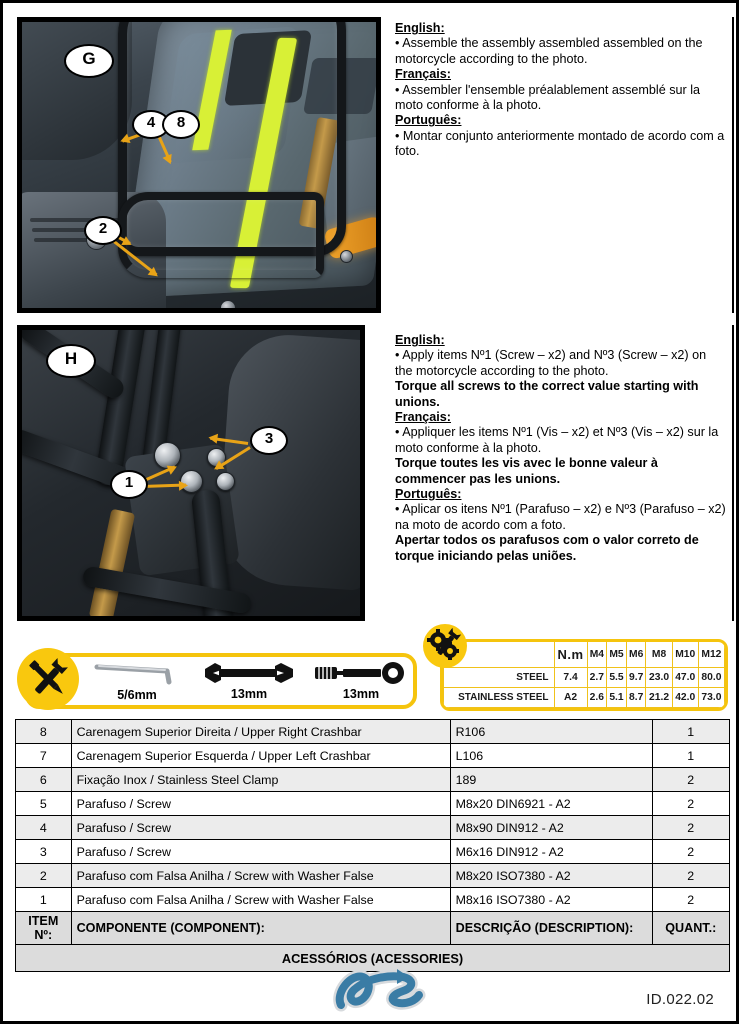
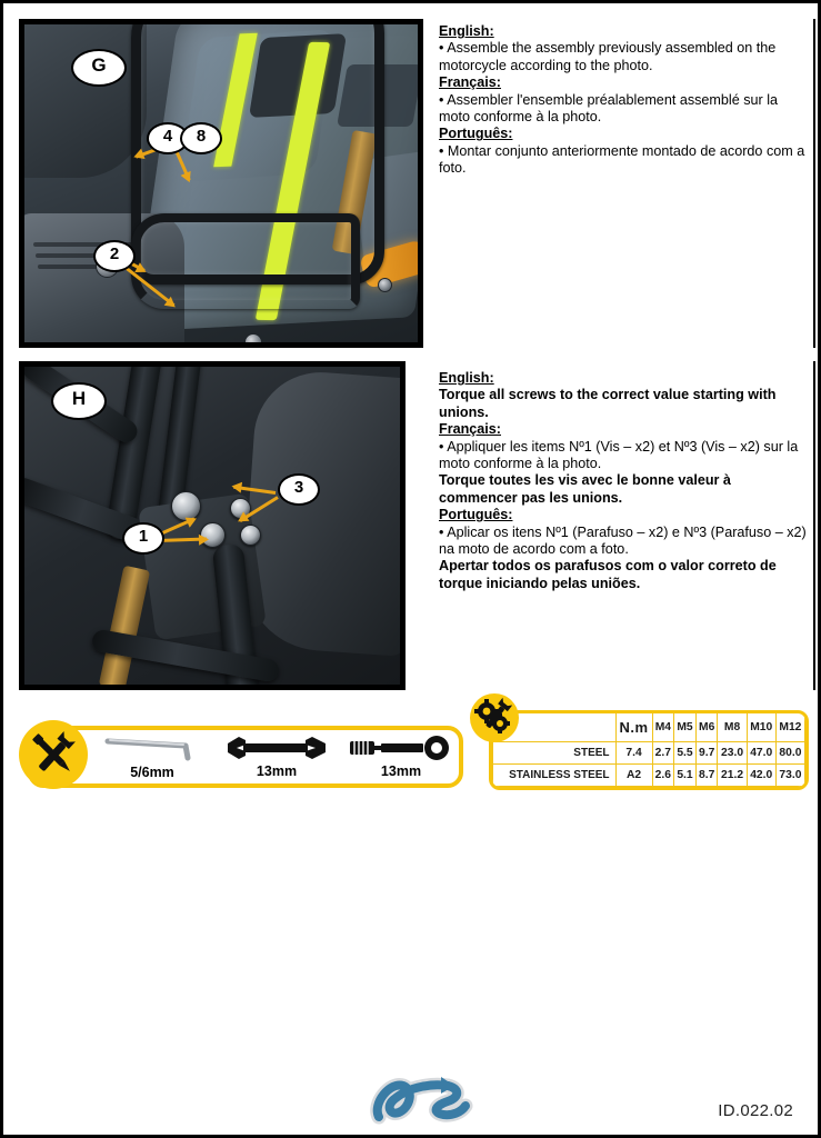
  G
  4
  8
  2
  English:
- • Assemble the assembly assembled assembled on the motorcycle according to the photo.
+ • Assemble the assembly previously assembled on the motorcycle according to the photo.
  Français:
  • Assembler l'ensemble préalablement assemblé sur la moto conforme à la photo.
  Português:
  • Montar conjunto anteriormente montado de acordo com a foto.
  H
  1
  3
  English:
- • Apply items Nº1 (Screw – x2) and Nº3 (Screw – x2) on the motorcycle according to the photo.
  Torque all screws to the correct value starting with unions.
  Français:
  • Appliquer les items Nº1 (Vis – x2) et Nº3 (Vis – x2) sur la moto conforme à la photo.
  Torque toutes les vis avec le bonne valeur à commencer pas les unions.
  Português:
  • Aplicar os itens Nº1 (Parafuso – x2) e Nº3 (Parafuso – x2) na moto de acordo com a foto.
  Apertar todos os parafusos com o valor correto de torque iniciando pelas uniões.
  5/6mm
  13mm
  13mm
  	N.m	M4	M5	M6	M8	M10	M12
  STEEL	7.4	2.7	5.5	9.7	23.0	47.0	80.0
  STAINLESS STEEL	A2	2.6	5.1	8.7	21.2	42.0	73.0
- 8	Carenagem Superior Direita / Upper Right Crashbar	R106	1
- 7	Carenagem Superior Esquerda / Upper Left Crashbar	L106	1
- 6	Fixação Inox / Stainless Steel Clamp	189	2
- 5	Parafuso / Screw	M8x20 DIN6921 - A2	2
- 4	Parafuso / Screw	M8x90 DIN912 - A2	2
- 3	Parafuso / Screw	M6x16 DIN912 - A2	2
- 2	Parafuso com Falsa Anilha / Screw with Washer False	M8x20 ISO7380 - A2	2
- 1	Parafuso com Falsa Anilha / Screw with Washer False	M8x16 ISO7380 - A2	2
- ITEM Nº:	COMPONENTE (COMPONENT):	DESCRIÇÃO (DESCRIPTION):	QUANT.:
- ACESSÓRIOS (ACESSORIES)
  ID.022.02
